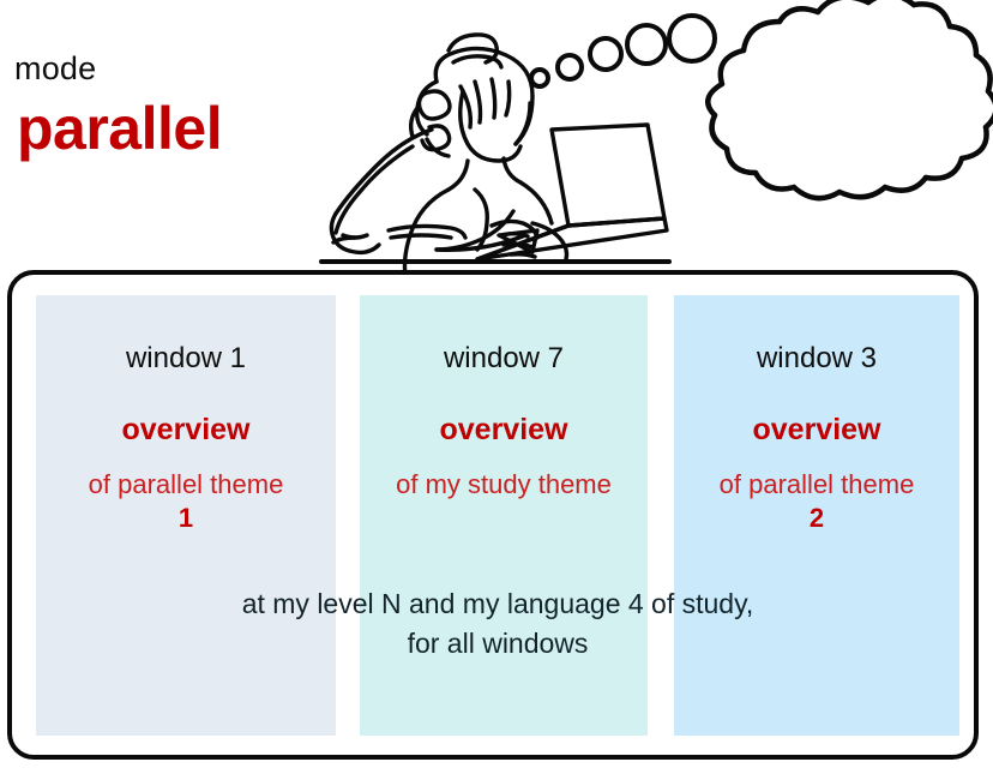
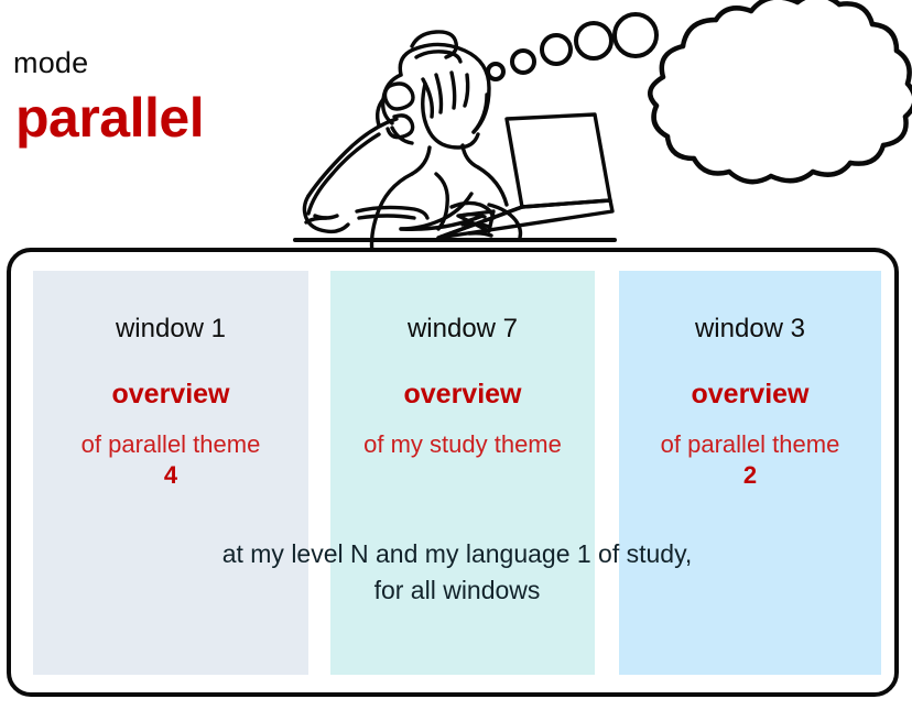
  mode
  parallel
  window 1
  overview
  of parallel theme
- 1
+ 4
  window 7
  overview
  of my study theme
  window 3
  overview
  of parallel theme
  2
- at my level N and my language 4 of study,
+ at my level N and my language 1 of study,
  for all windows
